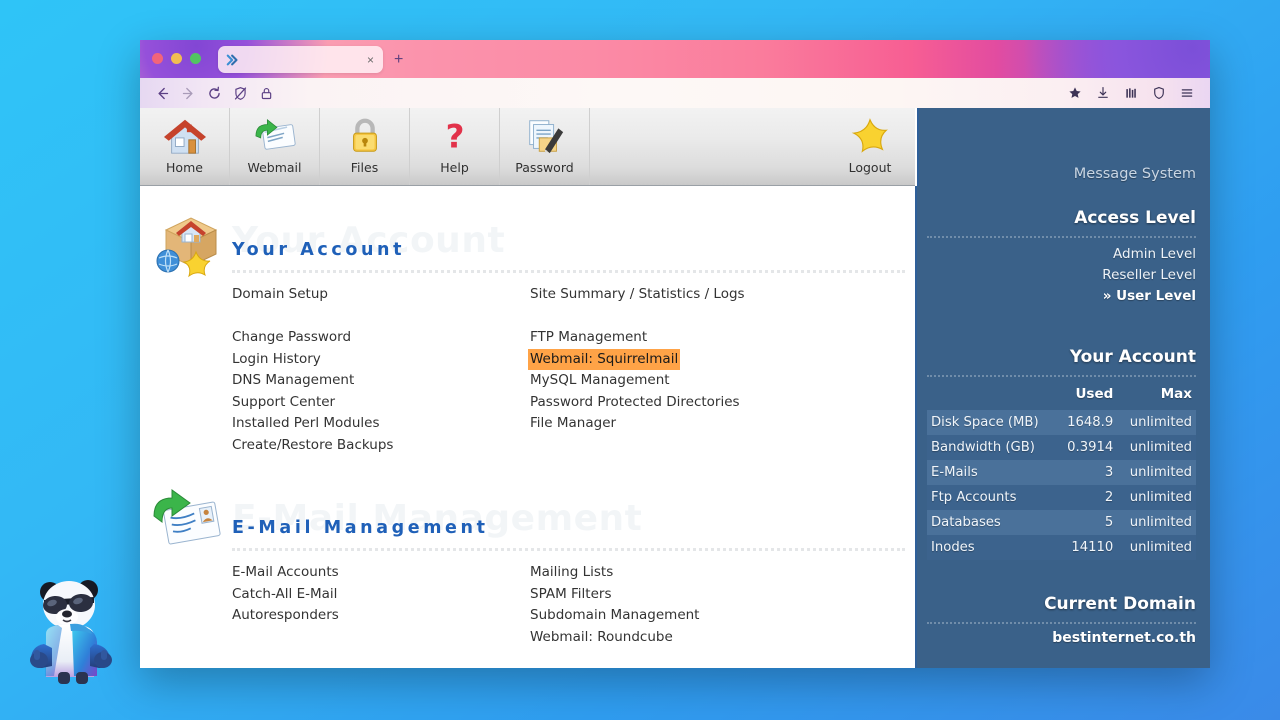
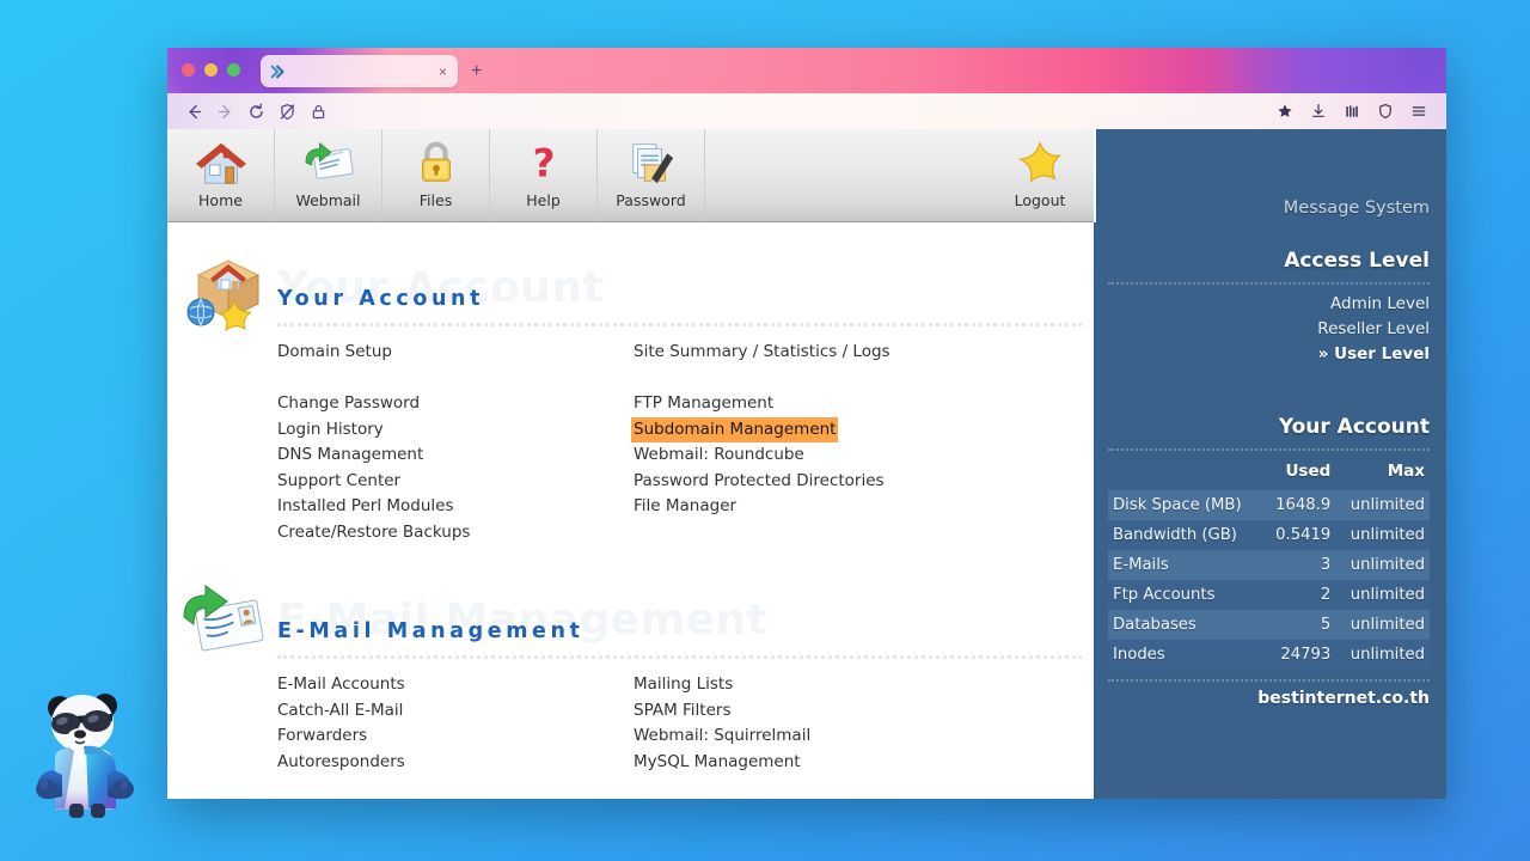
  ×
  +
  Home
  Webmail
  Files
  ?
  Help
  Password
  Logout
  Your Account
  Your Account
  Domain Setup
  Change Password
  Login History
  DNS Management
  Support Center
  Installed Perl Modules
  Create/Restore Backups
  Site Summary / Statistics / Logs
  FTP Management
- Webmail: Squirrelmail
+ Subdomain Management
- MySQL Management
+ Webmail: Roundcube
  Password Protected Directories
  File Manager
  E-Mail Management
  E-Mail Management
  E-Mail Accounts
  Catch-All E-Mail
+ Forwarders
  Autoresponders
  Mailing Lists
  SPAM Filters
- Subdomain Management
+ Webmail: Squirrelmail
- Webmail: Roundcube
+ MySQL Management
  Message System
  Access Level
  Admin Level
  Reseller Level
  » User Level
  Your Account
  	Used	Max
  Disk Space (MB)	1648.9	unlimited
- Bandwidth (GB)	0.3914	unlimited
+ Bandwidth (GB)	0.5419	unlimited
  E-Mails	3	unlimited
  Ftp Accounts	2	unlimited
  Databases	5	unlimited
- Inodes	14110	unlimited
+ Inodes	24793	unlimited
- Current Domain
  bestinternet.co.th
